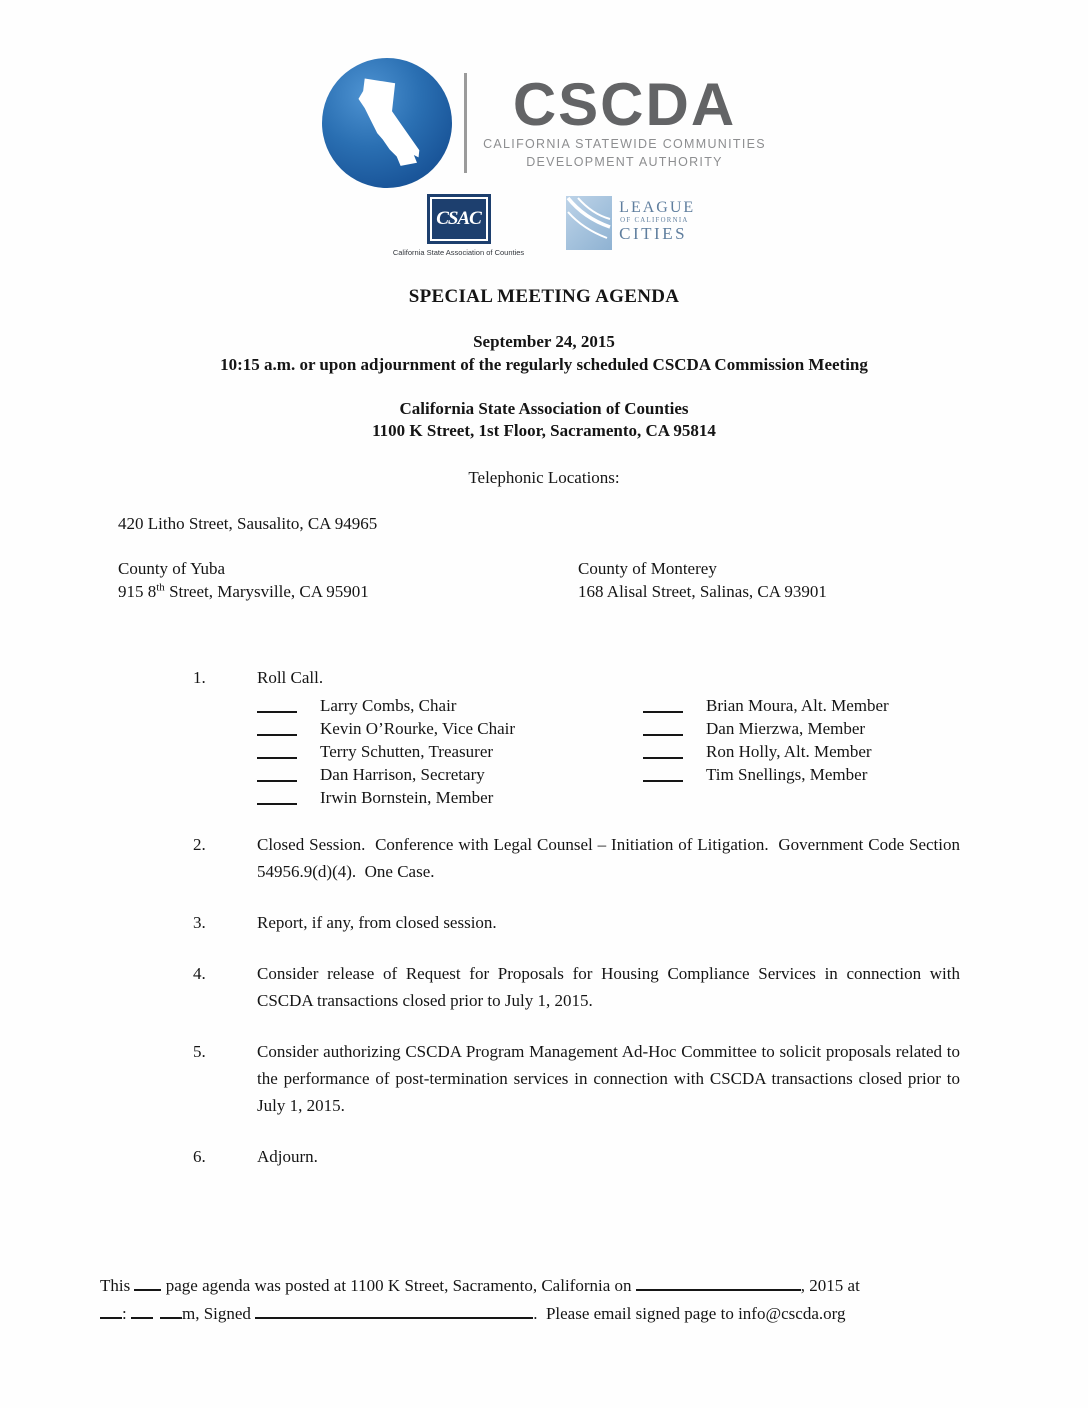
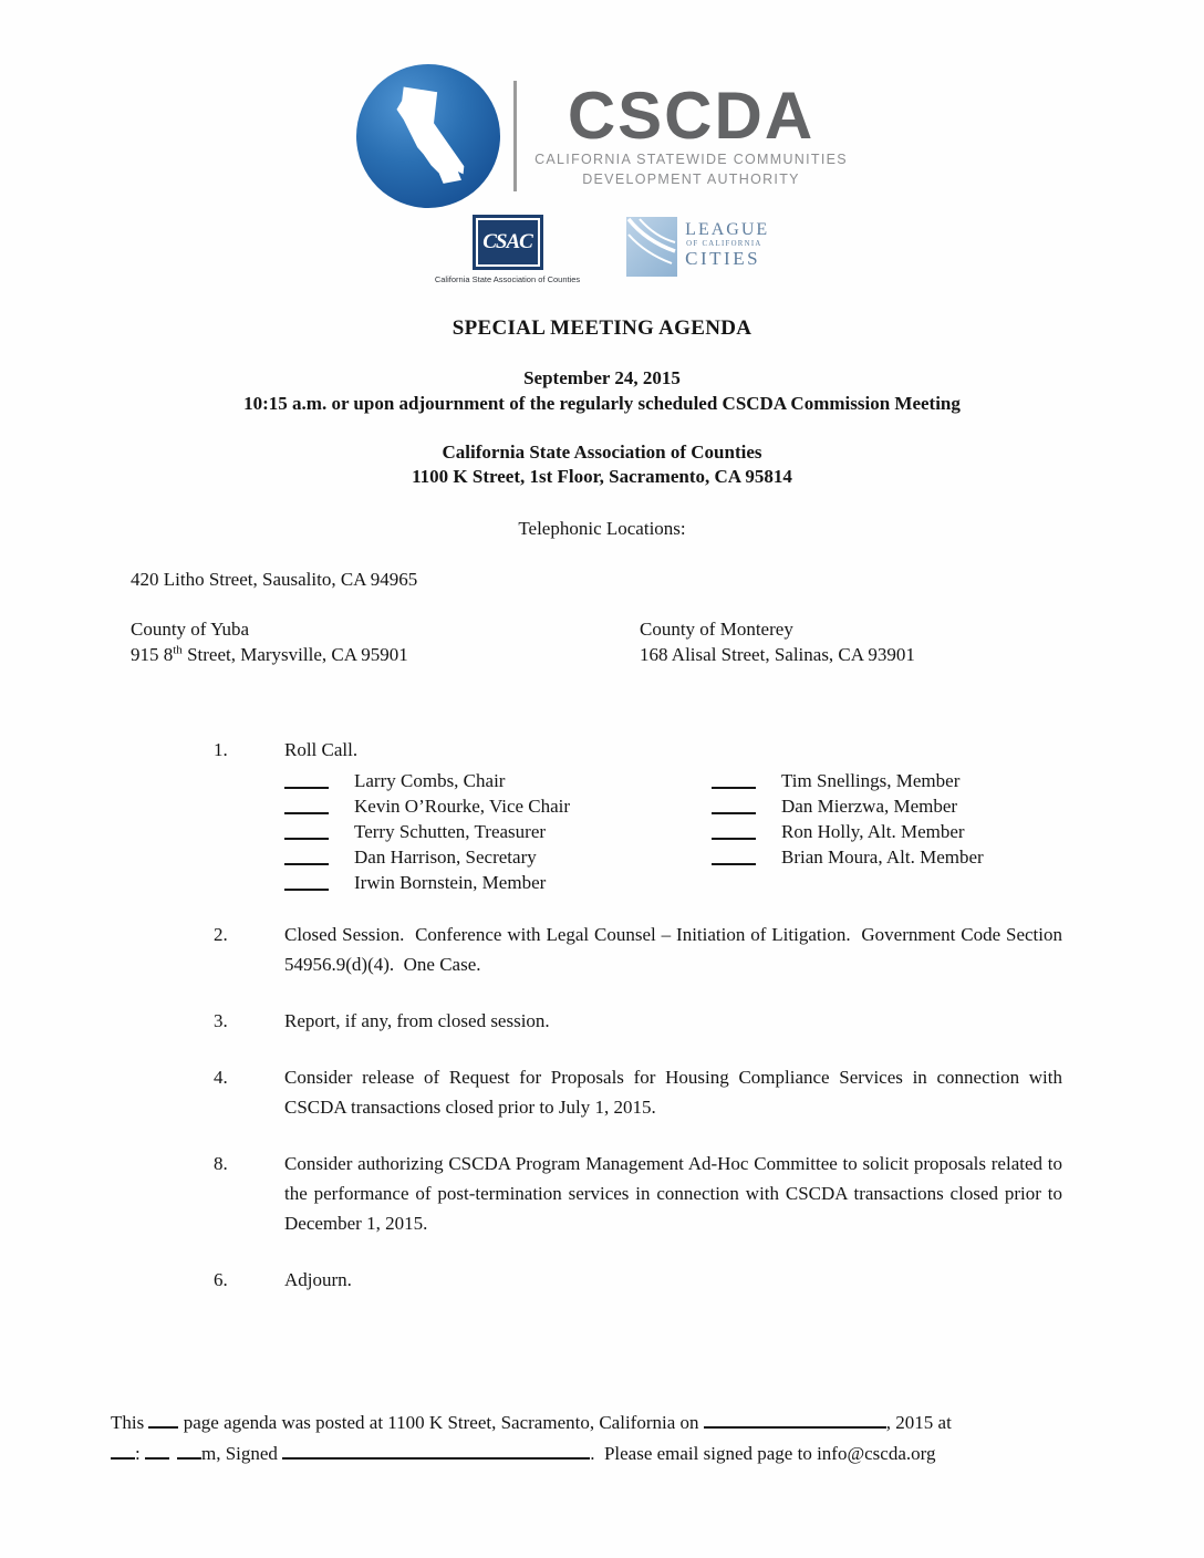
  CSCDA
  CALIFORNIA STATEWIDE COMMUNITIES
  DEVELOPMENT AUTHORITY
  CSAC
  California State Association of Counties
  LEAGUE
  CITIES
  SPECIAL MEETING AGENDA
  September 24, 2015
  10:15 a.m. or upon adjournment of the regularly scheduled CSCDA Commission Meeting
  California State Association of Counties
  1100 K Street, 1st Floor, Sacramento, CA 95814
  Telephonic Locations:
  420 Litho Street, Sausalito, CA 94965
  County of Yuba
  915 8th Street, Marysville, CA 95901
  County of Monterey
  168 Alisal Street, Salinas, CA 93901
  1.
  Roll Call.
  Larry Combs, Chair
- Brian Moura, Alt. Member
+ Tim Snellings, Member
  Kevin O’Rourke, Vice Chair
  Dan Mierzwa, Member
  Terry Schutten, Treasurer
  Ron Holly, Alt. Member
  Dan Harrison, Secretary
- Tim Snellings, Member
+ Brian Moura, Alt. Member
  Irwin Bornstein, Member
  2.
  Closed Session. Conference with Legal Counsel – Initiation of Litigation. Government Code Section 54956.9(d)(4). One Case.
  3.
  Report, if any, from closed session.
  4.
  Consider release of Request for Proposals for Housing Compliance Services in connection with CSCDA transactions closed prior to July 1, 2015.
- 5.
+ 8.
- Consider authorizing CSCDA Program Management Ad-Hoc Committee to solicit proposals related to the performance of post-termination services in connection with CSCDA transactions closed prior to July 1, 2015.
+ Consider authorizing CSCDA Program Management Ad-Hoc Committee to solicit proposals related to the performance of post-termination services in connection with CSCDA transactions closed prior to December 1, 2015.
  6.
  Adjourn.
  This page agenda was posted at 1100 K Street, Sacramento, California on , 2015 at
  : m, Signed . Please email signed page to info@cscda.org
